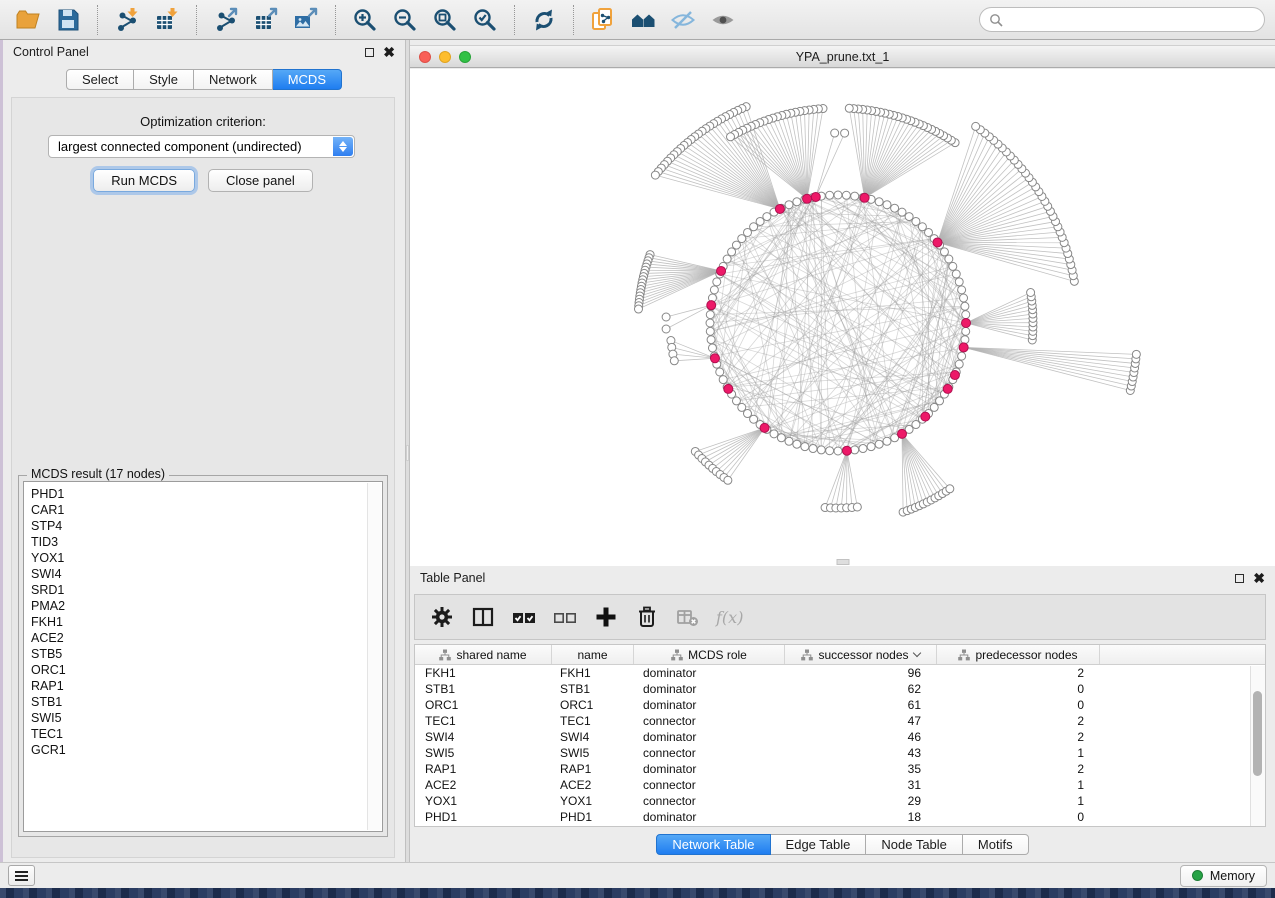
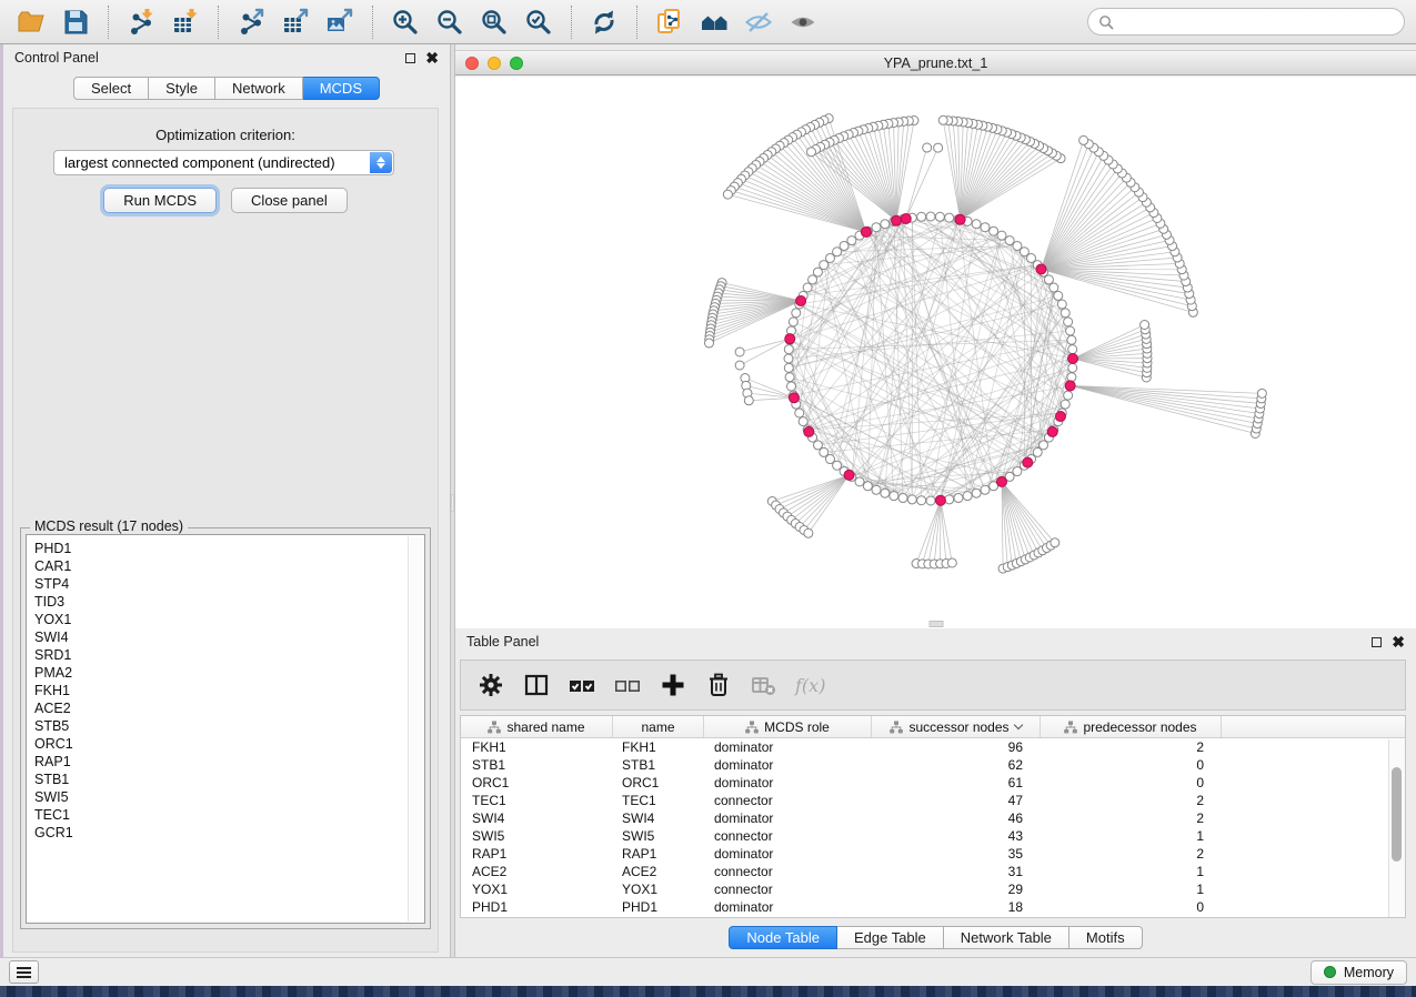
  Control Panel
  ✖
  Select
  Style
  Network
  MCDS
  Optimization criterion:
  largest connected component (undirected)
  Run MCDS
  Close panel
  MCDS result (17 nodes)
  PHD1
  CAR1
  STP4
  TID3
  YOX1
  SWI4
  SRD1
  PMA2
  FKH1
  ACE2
  STB5
  ORC1
  RAP1
  STB1
  SWI5
  TEC1
  GCR1
  YPA_prune.txt_1
  Table Panel
  ✖
  f(x)
  shared name
  name
  MCDS role
  successor nodes
  predecessor nodes
  FKH1
  FKH1
  dominator
  96
  2
  STB1
  STB1
  dominator
  62
  0
  ORC1
  ORC1
  dominator
  61
  0
  TEC1
  TEC1
  connector
  47
  2
  SWI4
  SWI4
  dominator
  46
  2
  SWI5
  SWI5
  connector
  43
  1
  RAP1
  RAP1
  dominator
  35
  2
  ACE2
  ACE2
  connector
  31
  1
  YOX1
  YOX1
  connector
  29
  1
  PHD1
  PHD1
  dominator
  18
  0
- Network Table
+ Node Table
  Edge Table
- Node Table
+ Network Table
  Motifs
  Memory
